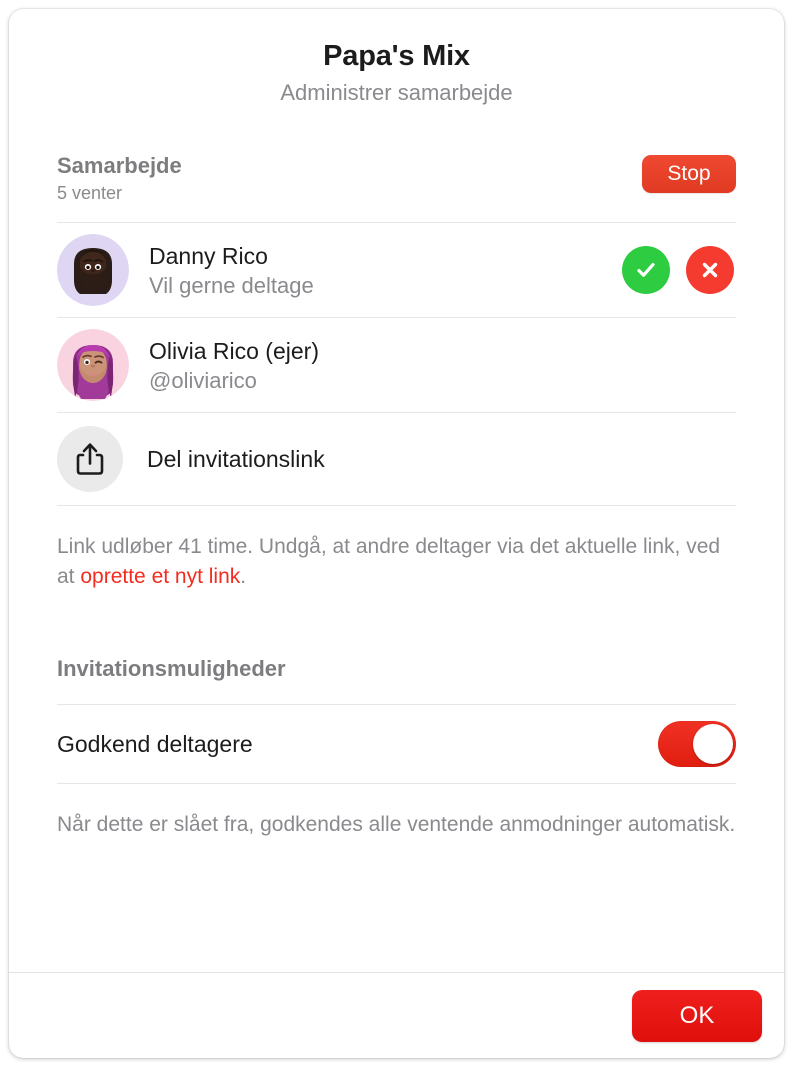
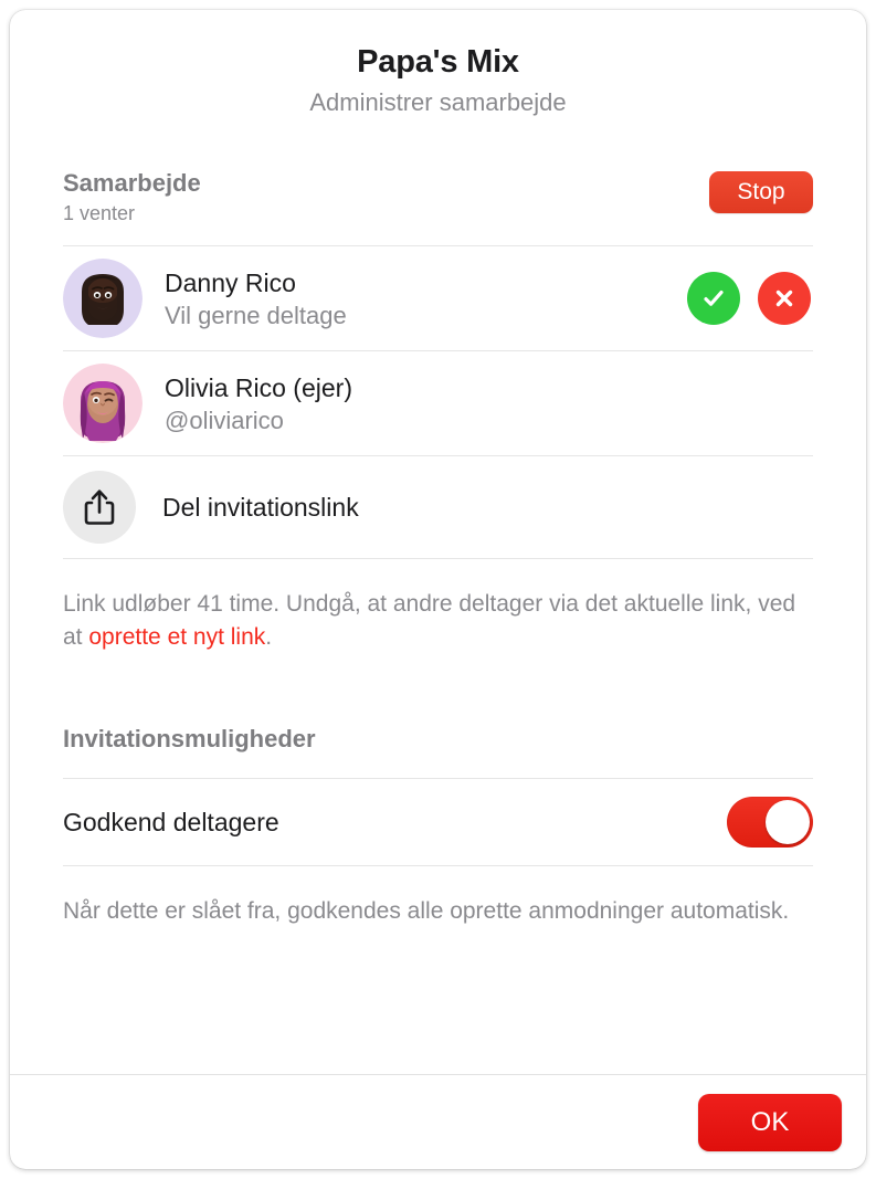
  Papa's Mix
  Administrer samarbejde
  Samarbejde
- 5 venter
+ 1 venter
  Stop
  Danny Rico
  Vil gerne deltage
  Olivia Rico (ejer)
  @oliviarico
  Del invitationslink
  Link udløber 41 time. Undgå, at andre deltager via det aktuelle link, ved at oprette et nyt link.
  Invitationsmuligheder
  Godkend deltagere
- Når dette er slået fra, godkendes alle ventende anmodninger automatisk.
+ Når dette er slået fra, godkendes alle oprette anmodninger automatisk.
  OK
